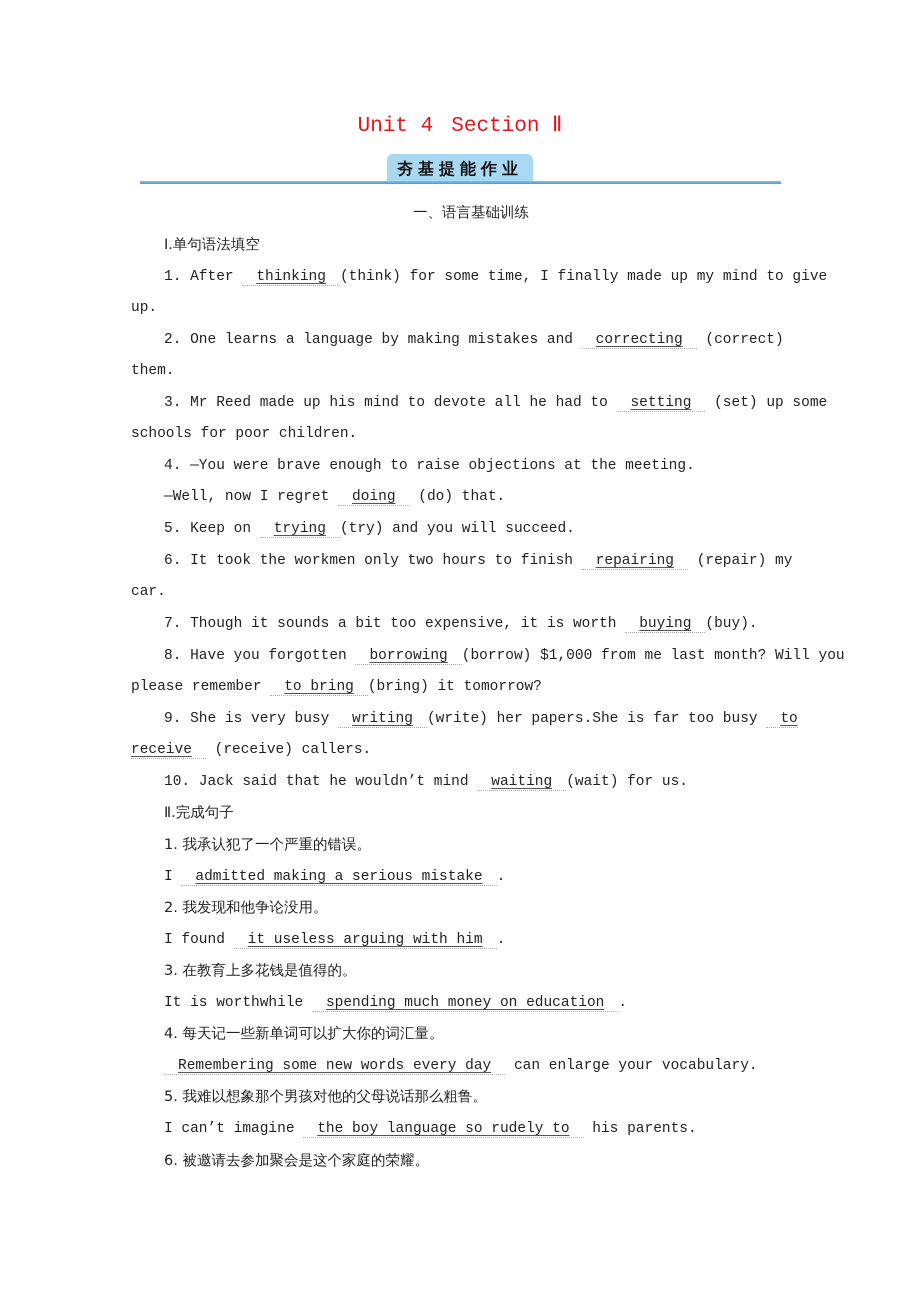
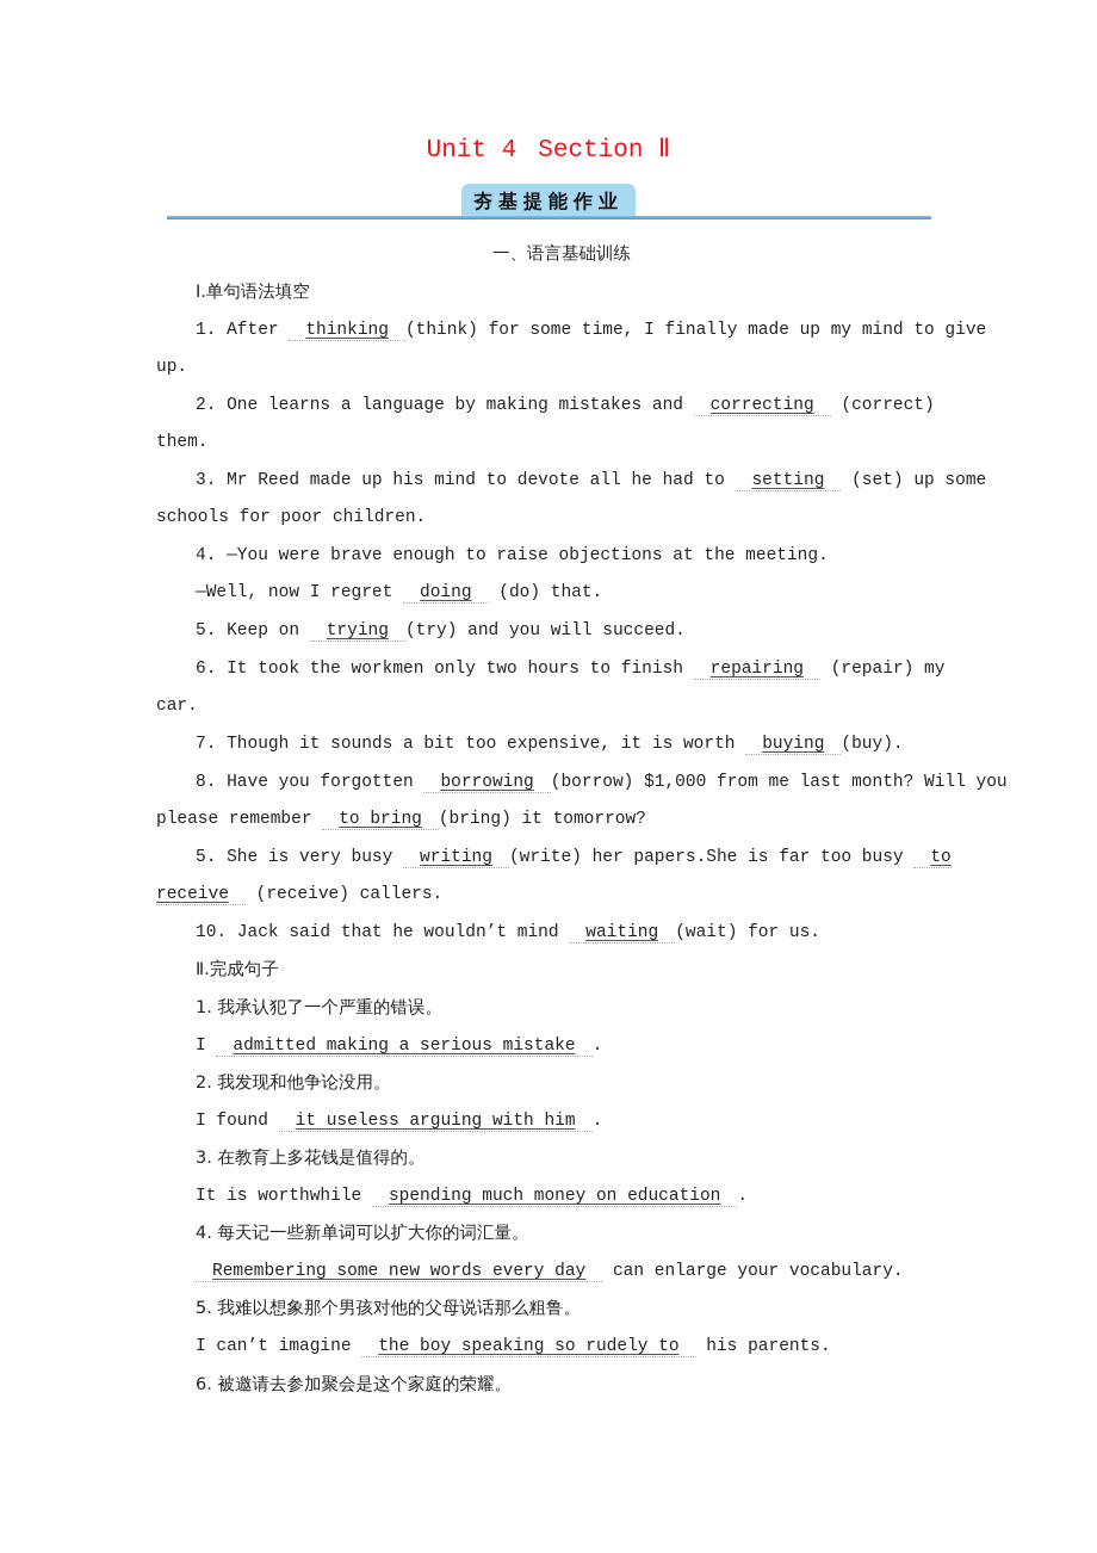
  Unit 4 Section Ⅱ
  夯基提能作业
  一、语言基础训练
  Ⅰ.单句语法填空
  1. After thinking (think) for some time, I finally made up my mind to give
  up.
  2. One learns a language by making mistakes and correcting (correct)
  them.
  3. Mr Reed made up his mind to devote all he had to setting (set) up some
  schools for poor children.
  4. —You were brave enough to raise objections at the meeting.
  —Well, now I regret doing (do) that.
  5. Keep on trying (try) and you will succeed.
  6. It took the workmen only two hours to finish repairing (repair) my
  car.
  7. Though it sounds a bit too expensive, it is worth buying (buy).
  8. Have you forgotten borrowing (borrow) $1,000 from me last month? Will you
  please remember to bring (bring) it tomorrow?
- 9. She is very busy writing (write) her papers.She is far too busy to
+ 5. She is very busy writing (write) her papers.She is far too busy to
  receive (receive) callers.
  10. Jack said that he wouldn’t mind waiting (wait) for us.
  Ⅱ.完成句子
  1. 我承认犯了一个严重的错误。
  I admitted making a serious mistake .
  2. 我发现和他争论没用。
  I found it useless arguing with him .
  3. 在教育上多花钱是值得的。
  It is worthwhile spending much money on education .
  4. 每天记一些新单词可以扩大你的词汇量。
  Remembering some new words every day can enlarge your vocabulary.
  5. 我难以想象那个男孩对他的父母说话那么粗鲁。
- I can’t imagine the boy language so rudely to his parents.
+ I can’t imagine the boy speaking so rudely to his parents.
  6. 被邀请去参加聚会是这个家庭的荣耀。
